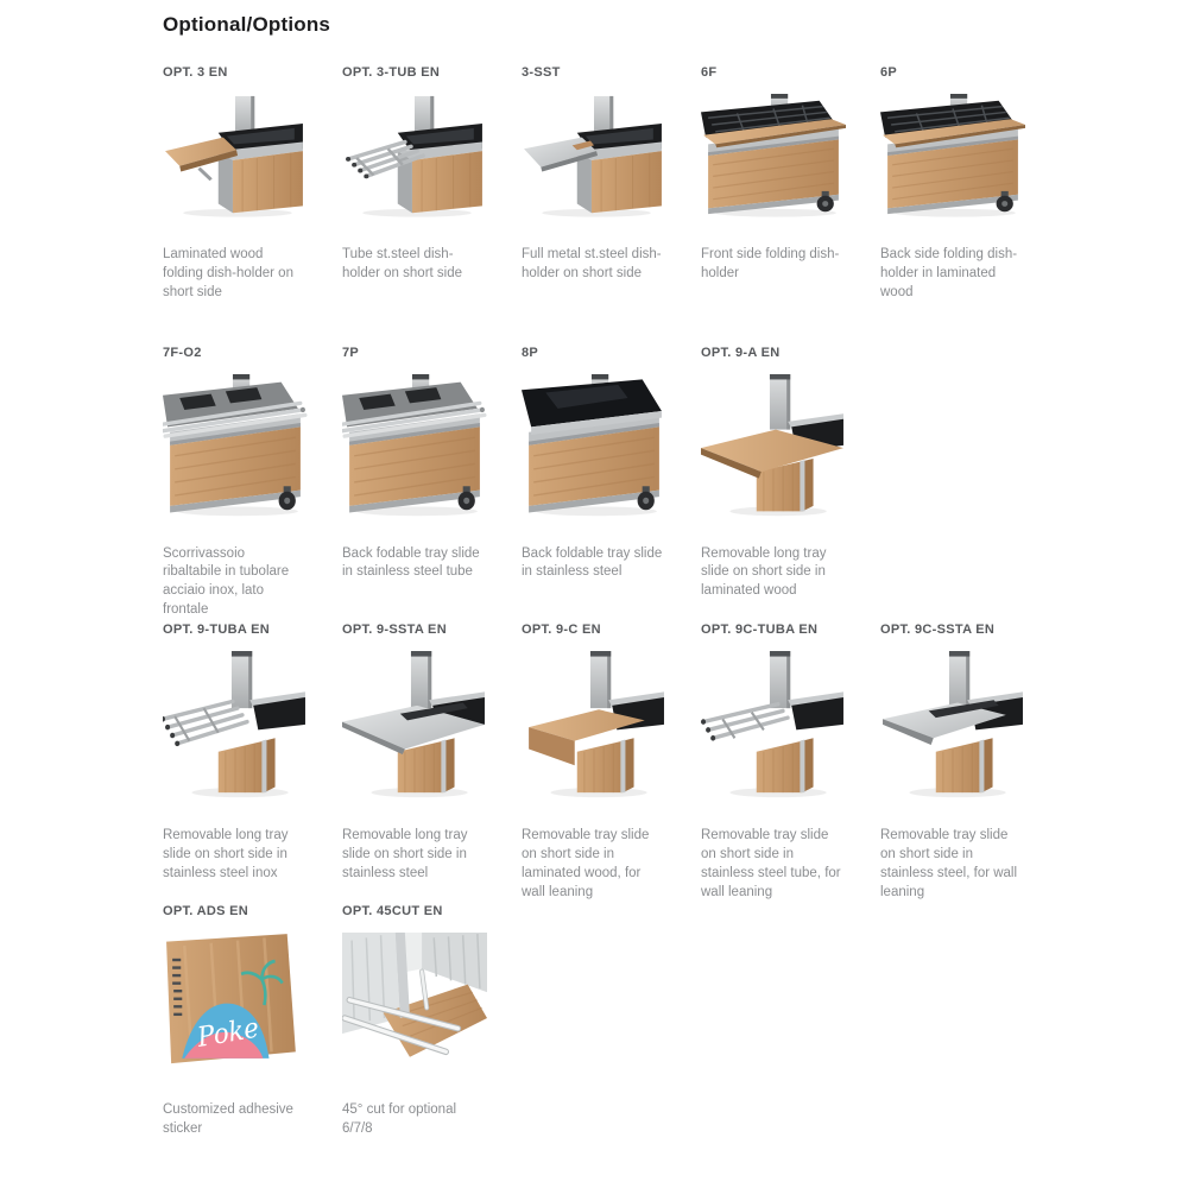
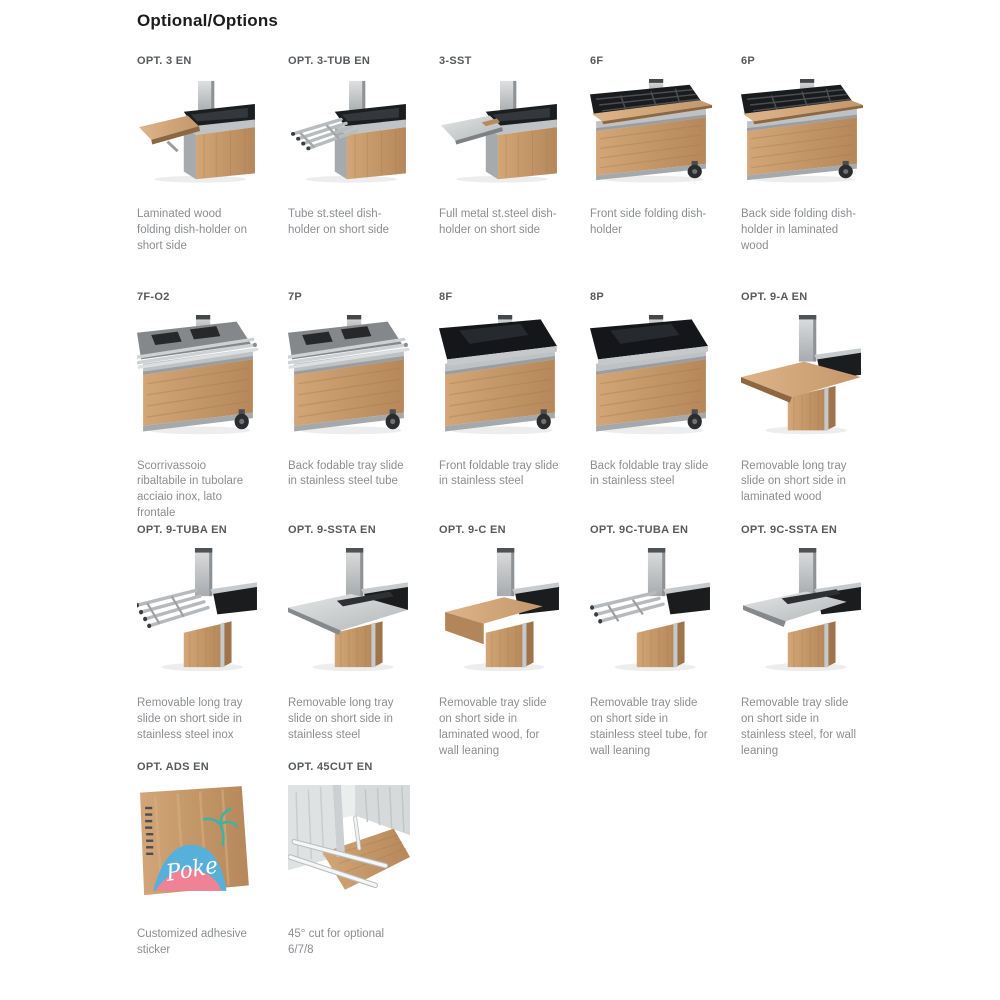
  Optional/Options
  OPT. 3 EN
  Laminated wood folding dish-holder on short side
  OPT. 3-TUB EN
  Tube st.steel dish-holder on short side
  3-SST
  Full metal st.steel dish-holder on short side
  6F
  Front side folding dish-holder
  6P
  Back side folding dish-holder in laminated wood
  7F-O2
  Scorrivassoio ribaltabile in tubolare acciaio inox, lato frontale
  7P
  Back fodable tray slide in stainless steel tube
+ 8F
+ Front foldable tray slide in stainless steel
  8P
  Back foldable tray slide in stainless steel
  OPT. 9-A EN
  Removable long tray slide on short side in laminated wood
  OPT. 9-TUBA EN
  Removable long tray slide on short side in stainless steel inox
  OPT. 9-SSTA EN
  Removable long tray slide on short side in stainless steel
  OPT. 9-C EN
  Removable tray slide on short side in laminated wood, for wall leaning
  OPT. 9C-TUBA EN
  Removable tray slide on short side in stainless steel tube, for wall leaning
  OPT. 9C-SSTA EN
  Removable tray slide on short side in stainless steel, for wall leaning
  OPT. ADS EN
  Customized adhesive sticker
  OPT. 45CUT EN
  45° cut for optional 6/7/8
